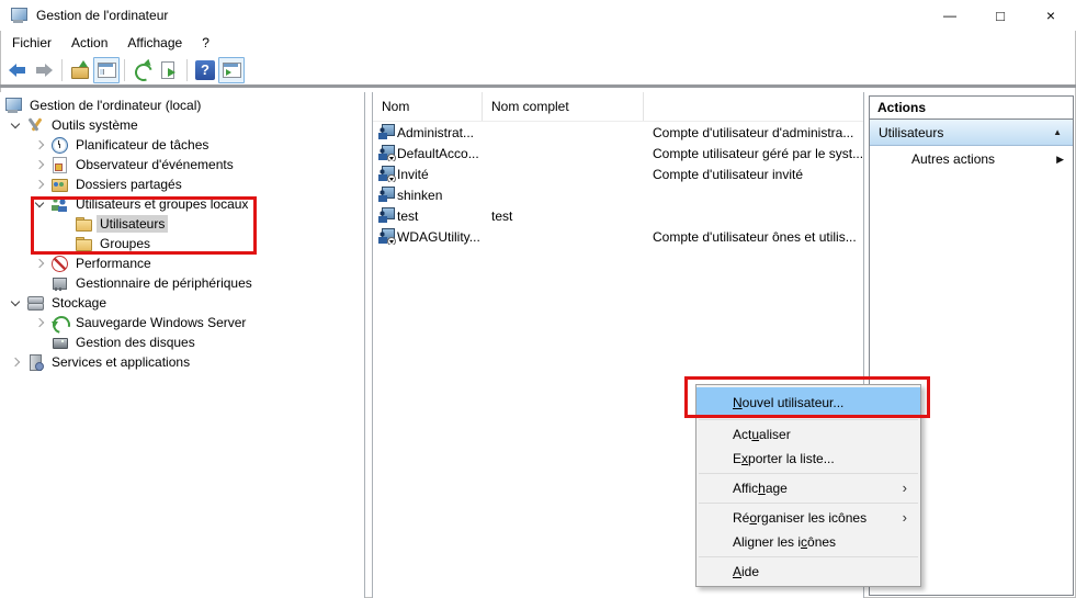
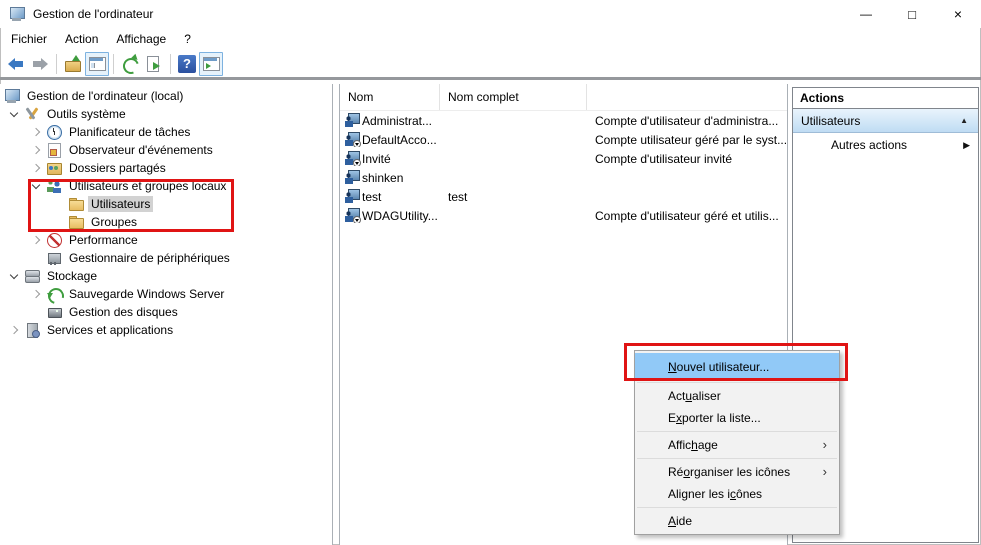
  Gestion de l'ordinateur
  —
  □
  ×
  Fichier
  Action
  Affichage
  ?
  Gestion de l'ordinateur (local)
  Outils système
  Planificateur de tâches
  Observateur d'événements
  Dossiers partagés
  Utilisateurs et groupes locaux
  Utilisateurs
  Groupes
  Performance
  Gestionnaire de périphériques
  Stockage
  Sauvegarde Windows Server
  Gestion des disques
  Services et applications
  Nom
  Nom complet
  Administrat...
  Compte d'utilisateur d'administra...
  DefaultAcco...
  Compte utilisateur géré par le syst...
  Invité
  Compte d'utilisateur invité
  shinken
  test
  test
  WDAGUtility...
- Compte d'utilisateur ônes et utilis...
+ Compte d'utilisateur géré et utilis...
  Actions
  Utilisateurs
  ▲
  Autres actions
  ▶
  Nouvel utilisateur...
  Actualiser
  Exporter la liste...
  Affichage
  ›
  Réorganiser les icônes
  ›
  Aligner les icônes
  Aide
